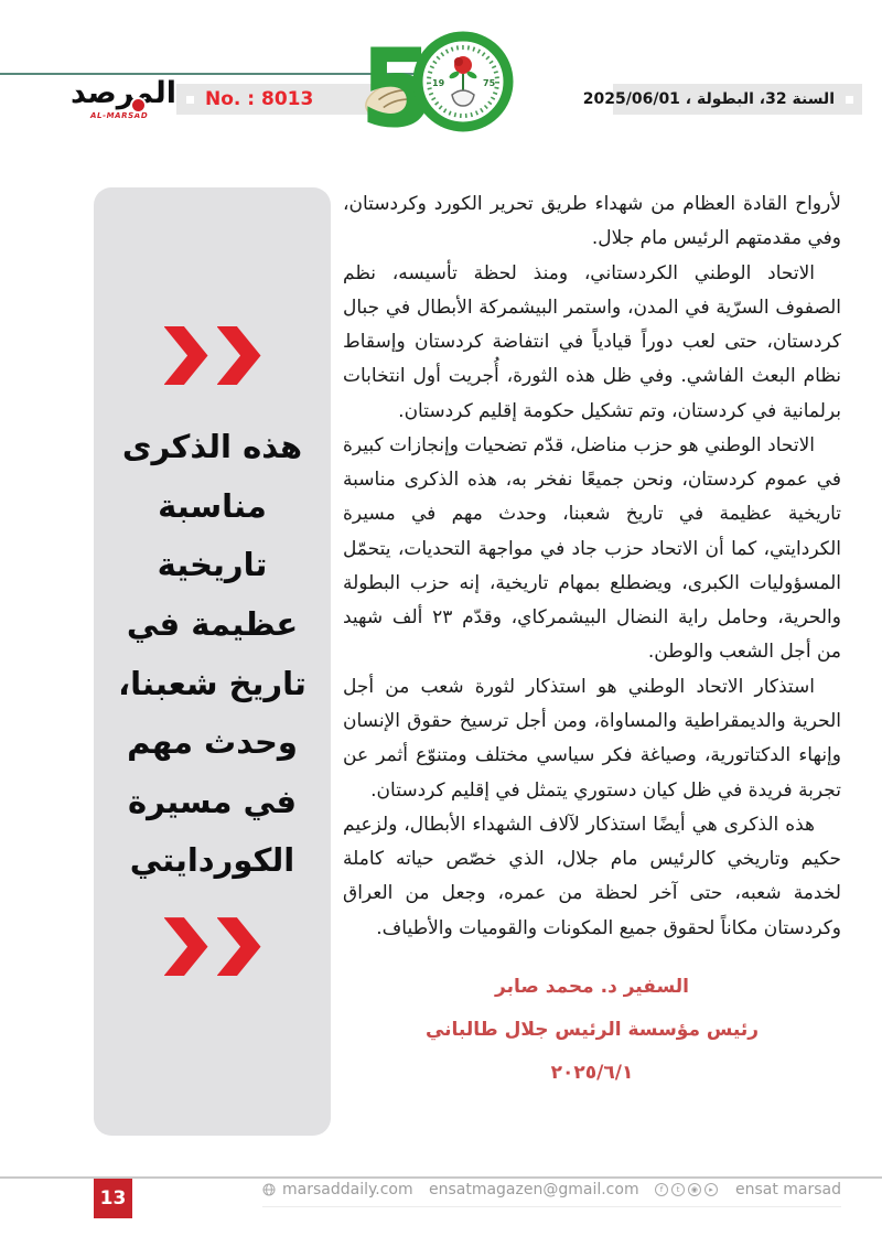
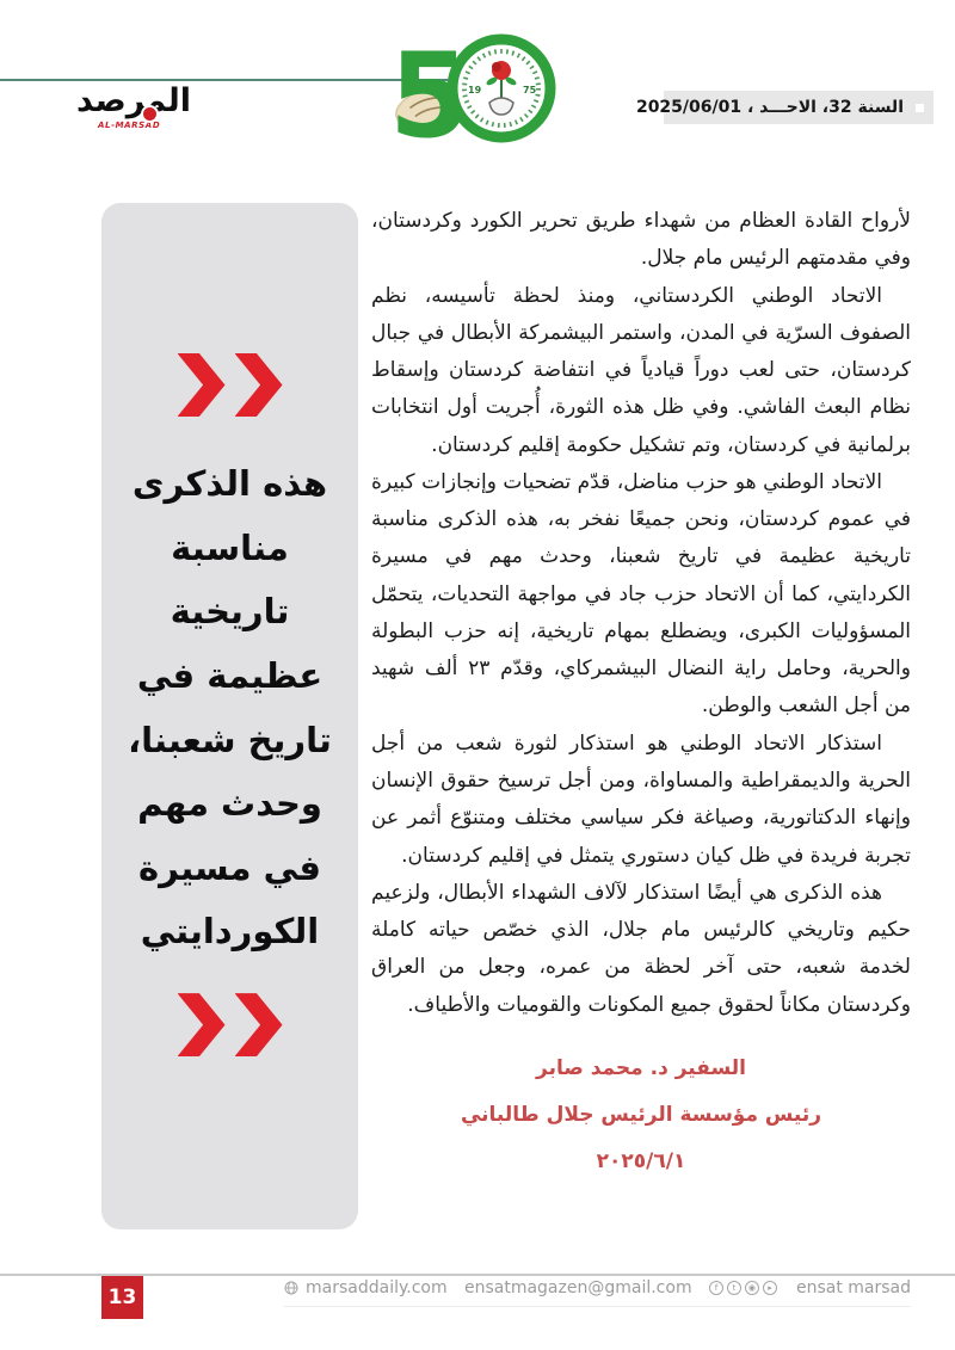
  المرصد
  AL-MARSAD
- No. : 8013
  5
  19
  75
- السنة 32، البطولة ، 2025/06/01
+ السنة 32، الاحـــد ، 2025/06/01
  هذه الذكرى
  مناسبة
  تاريخية
  عظيمة في
  تاريخ شعبنا،
  وحدث مهم
  في مسيرة
  الكوردايتي
  لأرواح القادة العظام من شهداء طريق تحرير الكورد وكردستان، وفي مقدمتهم الرئيس مام جلال.
  الاتحاد الوطني الكردستاني، ومنذ لحظة تأسيسه، نظم الصفوف السرّية في المدن، واستمر البيشمركة الأبطال في جبال كردستان، حتى لعب دوراً قيادياً في انتفاضة كردستان وإسقاط نظام البعث الفاشي. وفي ظل هذه الثورة، أُجريت أول انتخابات برلمانية في كردستان، وتم تشكيل حكومة إقليم كردستان.
  الاتحاد الوطني هو حزب مناضل، قدّم تضحيات وإنجازات كبيرة في عموم كردستان، ونحن جميعًا نفخر به، هذه الذكرى مناسبة تاريخية عظيمة في تاريخ شعبنا، وحدث مهم في مسيرة الكردايتي، كما أن الاتحاد حزب جاد في مواجهة التحديات، يتحمّل المسؤوليات الكبرى، ويضطلع بمهام تاريخية، إنه حزب البطولة والحرية، وحامل راية النضال البيشمركاي، وقدّم ٢٣ ألف شهيد من أجل الشعب والوطن.
  استذكار الاتحاد الوطني هو استذكار لثورة شعب من أجل الحرية والديمقراطية والمساواة، ومن أجل ترسيخ حقوق الإنسان وإنهاء الدكتاتورية، وصياغة فكر سياسي مختلف ومتنوّع أثمر عن تجربة فريدة في ظل كيان دستوري يتمثل في إقليم كردستان.
  هذه الذكرى هي أيضًا استذكار لآلاف الشهداء الأبطال، ولزعيم حكيم وتاريخي كالرئيس مام جلال، الذي خصّص حياته كاملة لخدمة شعبه، حتى آخر لحظة من عمره، وجعل من العراق وكردستان مكاناً لحقوق جميع المكونات والقوميات والأطياف.
  السفير د. محمد صابر
  رئيس مؤسسة الرئيس جلال طالباني
  ٢٠٢٥/٦/١
  13
  marsaddaily.com
  ensatmagazen@gmail.com
  f
  t
  ◉
  ▸
  ensat marsad
